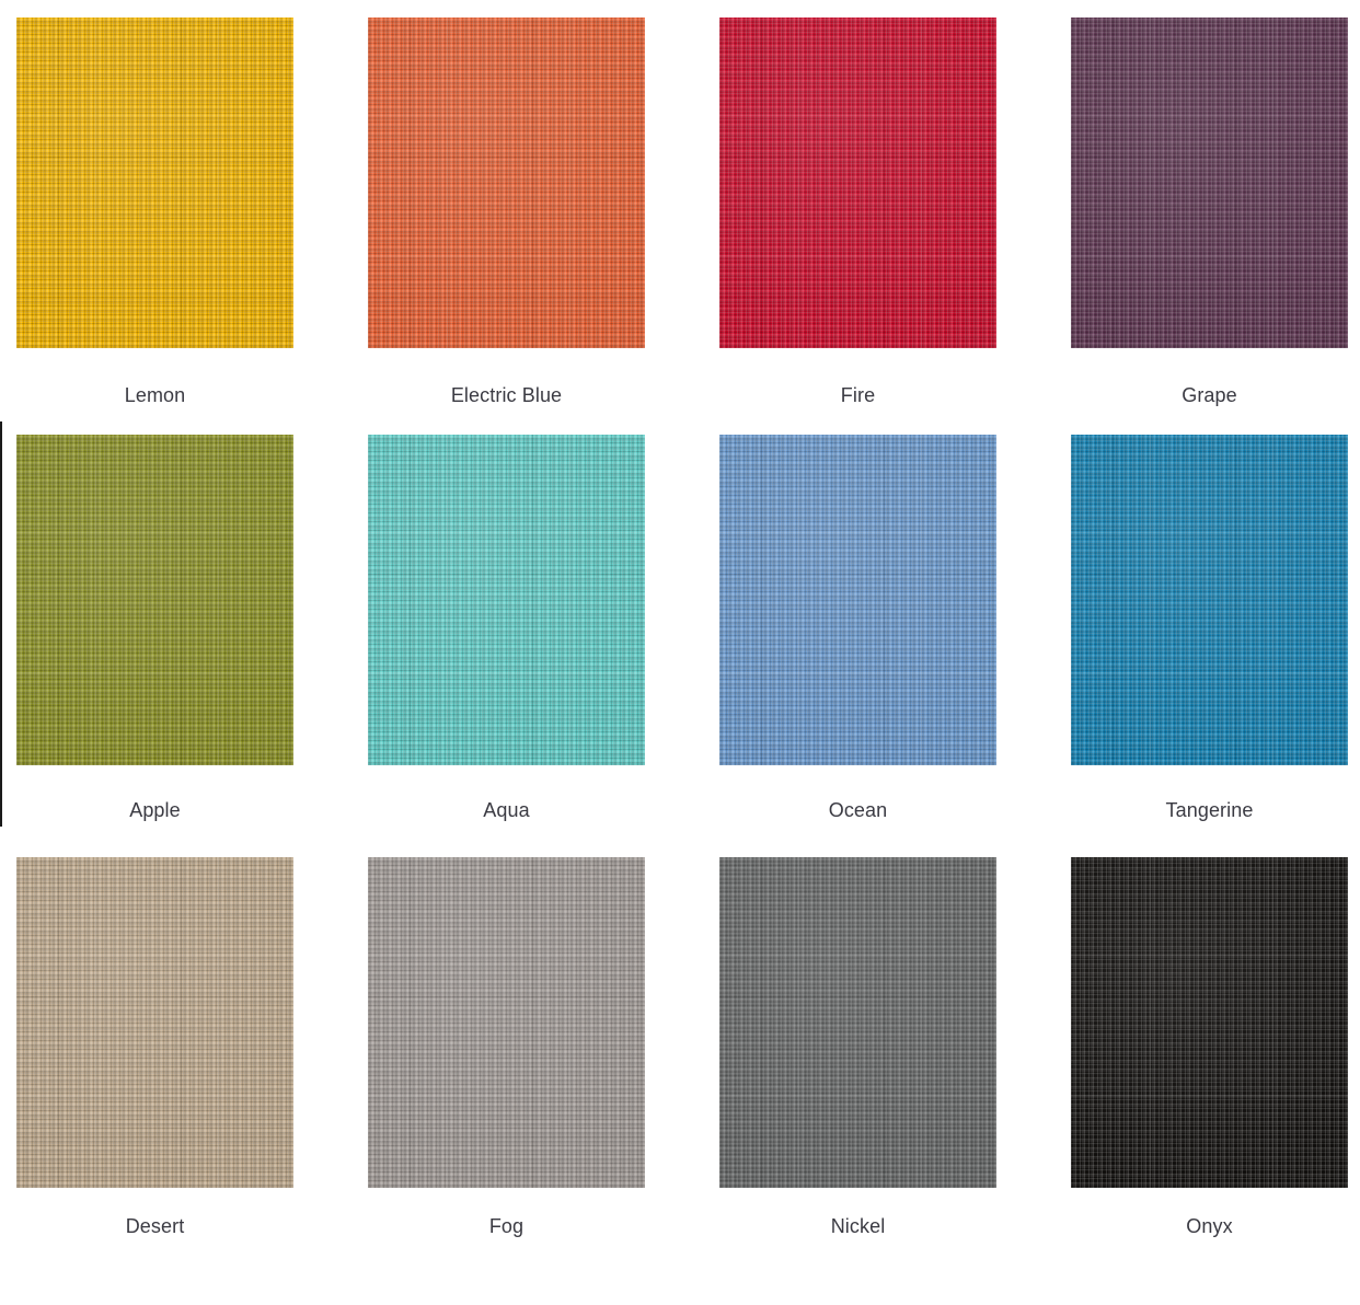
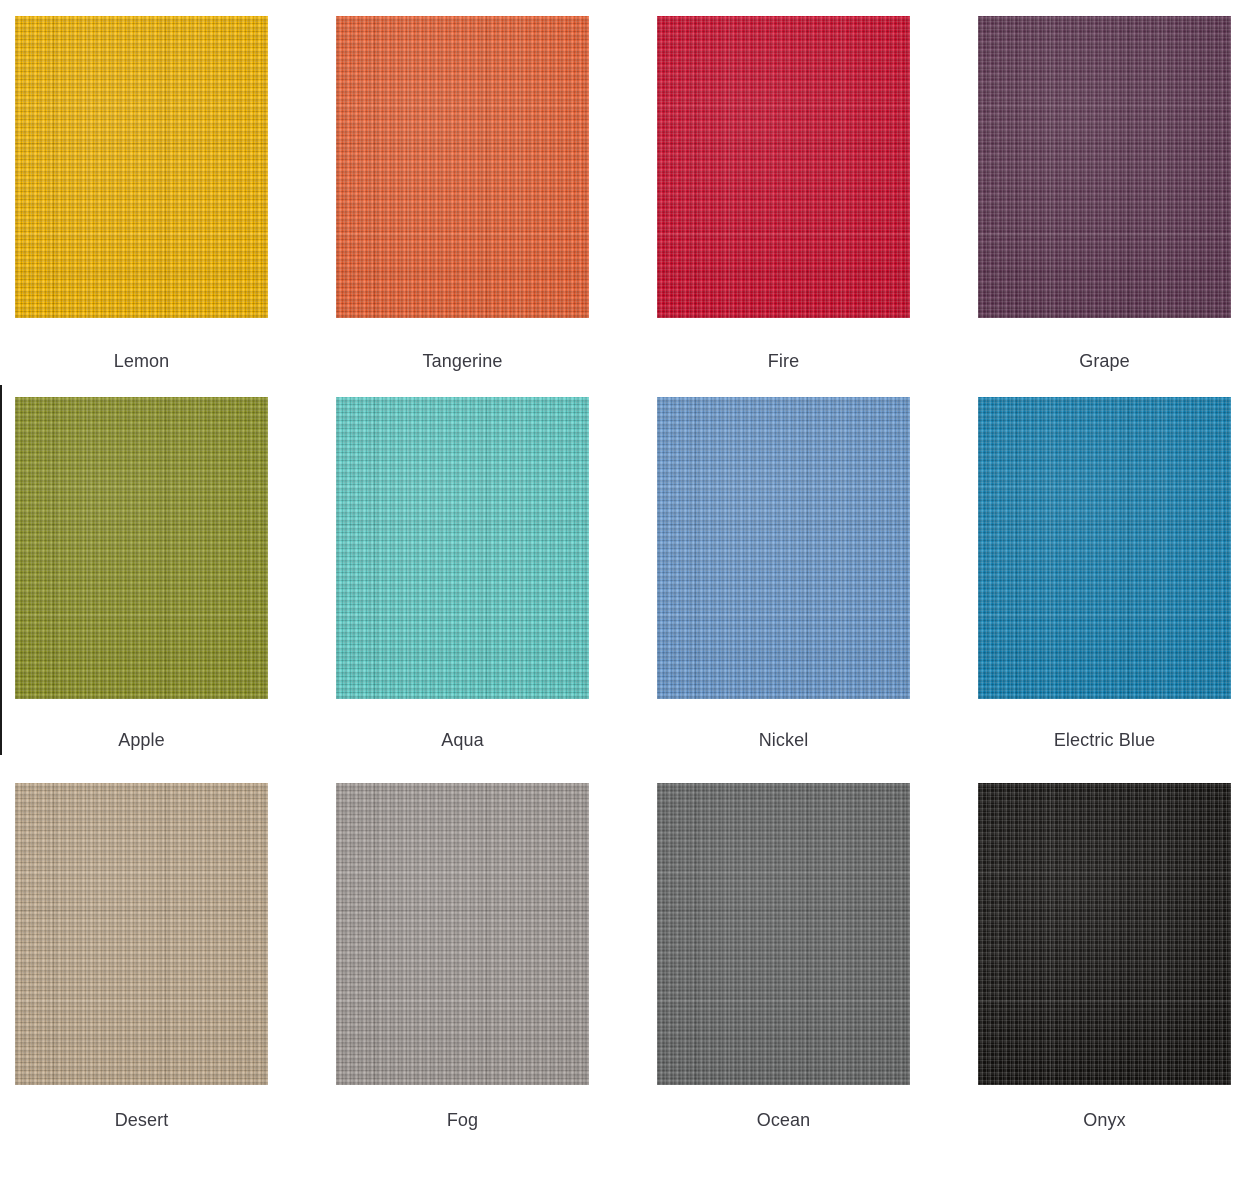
  Lemon
- Electric Blue
+ Tangerine
  Fire
  Grape
  Apple
  Aqua
- Ocean
+ Nickel
- Tangerine
+ Electric Blue
  Desert
  Fog
- Nickel
+ Ocean
  Onyx
